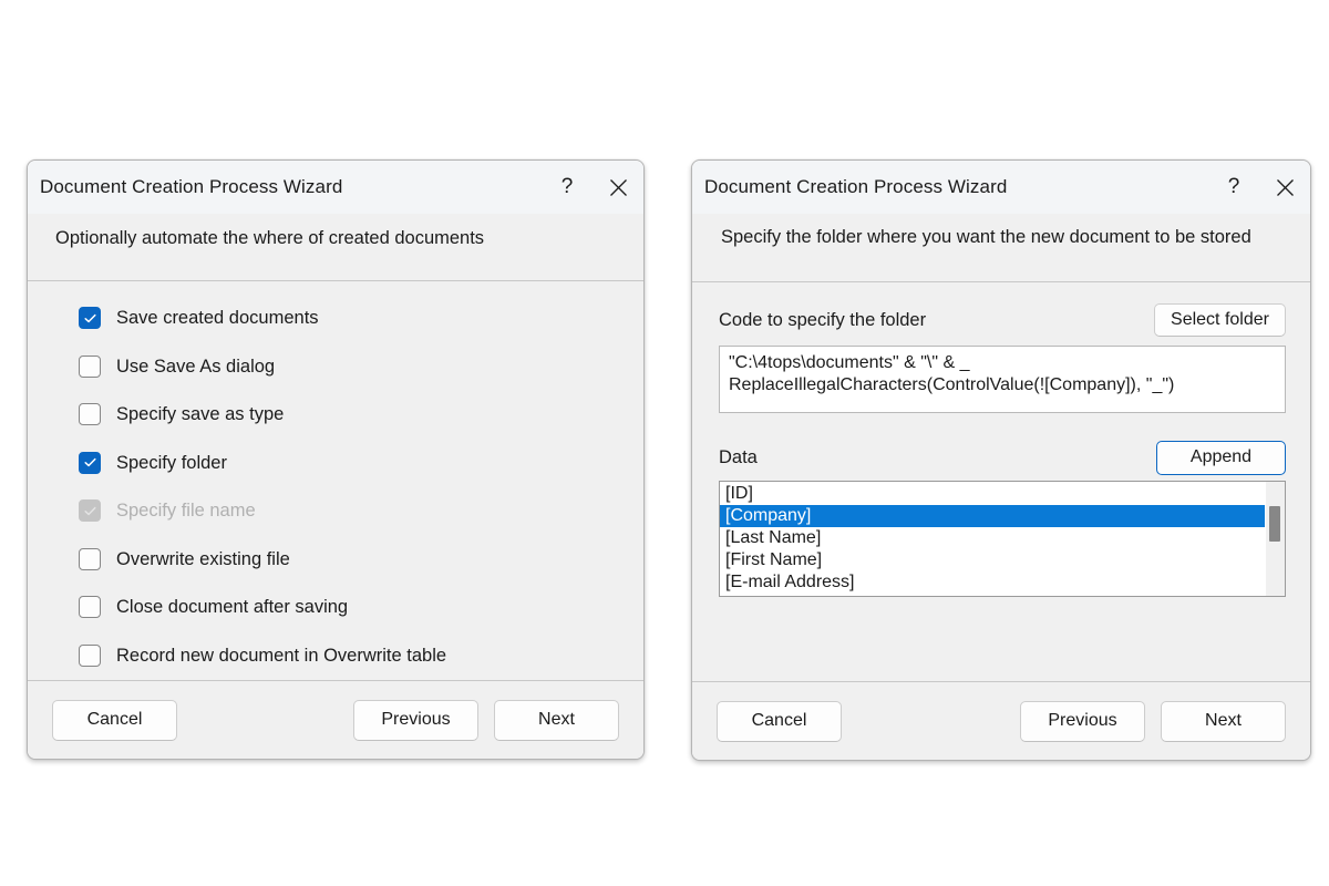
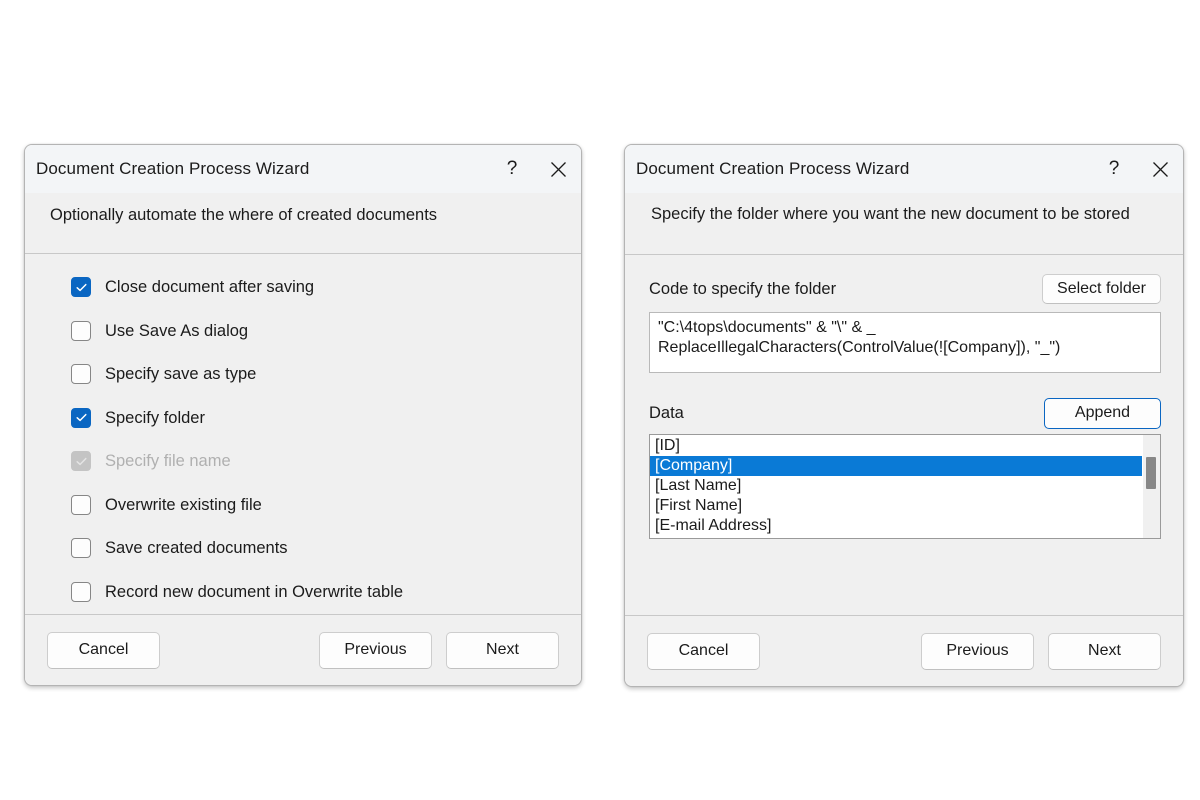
  Document Creation Process Wizard
  ?
  Optionally automate the where of created documents
- Save created documents
+ Close document after saving
  Use Save As dialog
  Specify save as type
  Specify folder
  Specify file name
  Overwrite existing file
- Close document after saving
+ Save created documents
  Record new document in Overwrite table
  Cancel
  Previous
  Next
  Document Creation Process Wizard
  ?
  Specify the folder where you want the new document to be stored
  Code to specify the folder
  Select folder
  "C:\4tops\documents" & "\" & _
  ReplaceIllegalCharacters(ControlValue(![Company]), "_")
  Data
  Append
  [ID]
  [Company]
  [Last Name]
  [First Name]
  [E-mail Address]
  Cancel
  Previous
  Next
